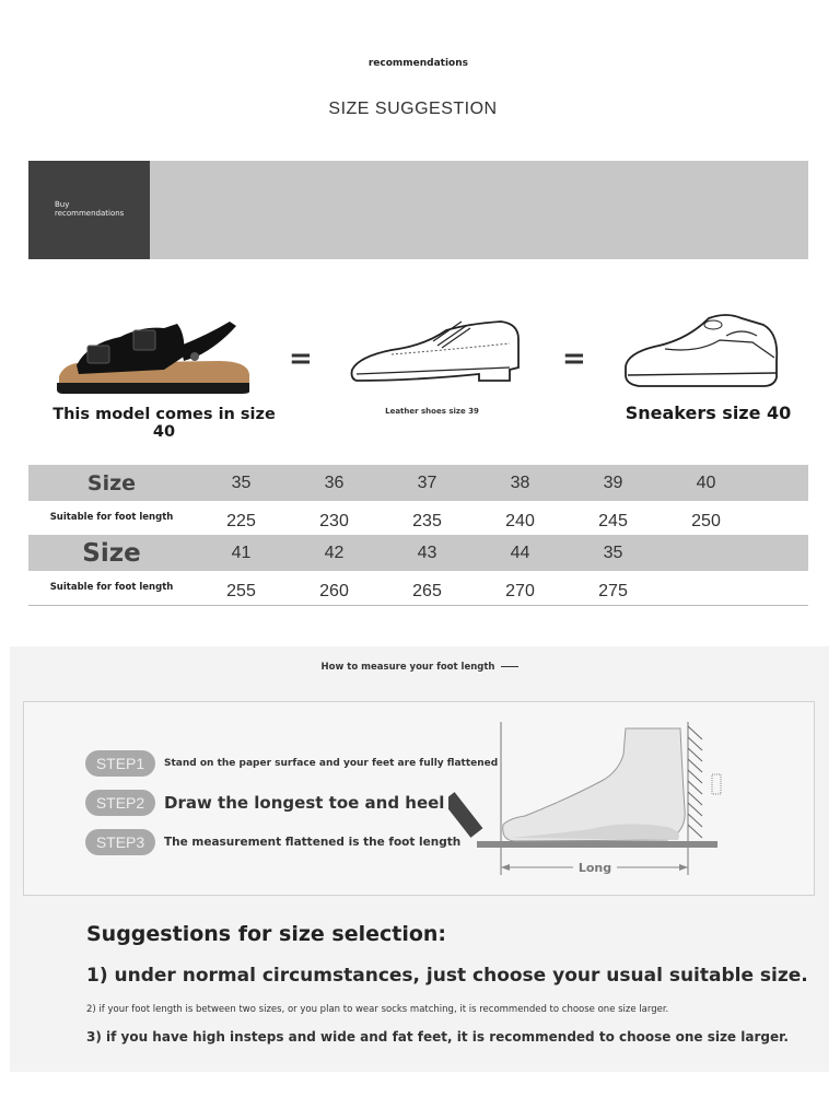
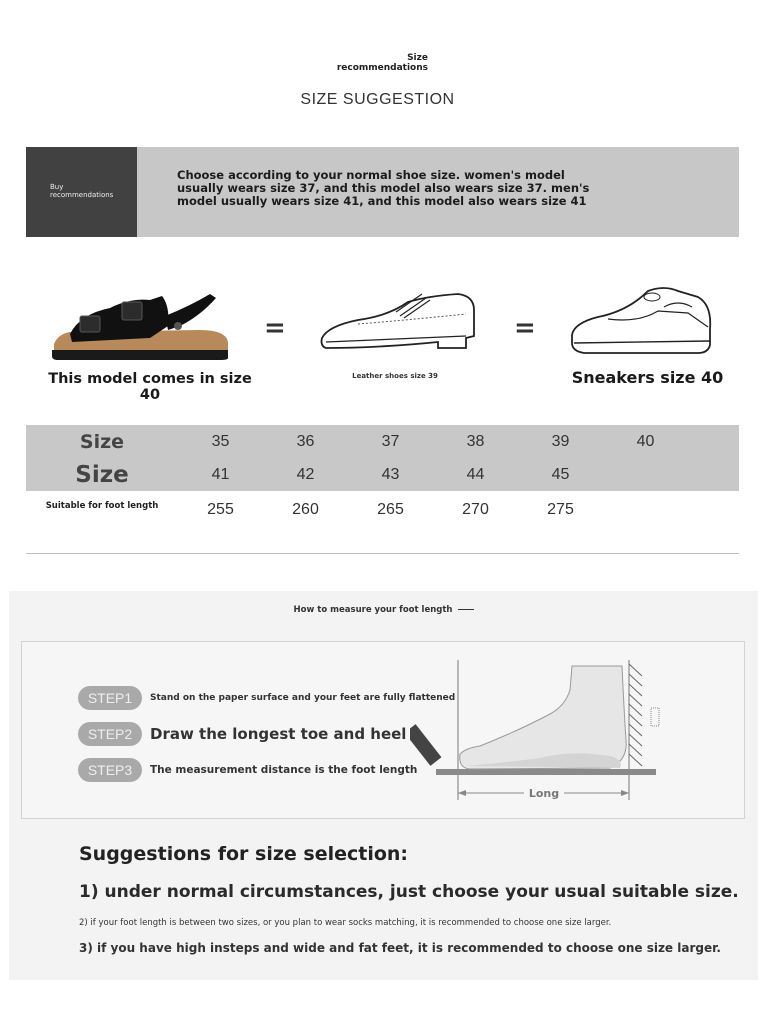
+ Size
  recommendations
  SIZE SUGGESTION
  Buy
  recommendations
+ Choose according to your normal shoe size. women's model usually wears size 37, and this model also wears size 37. men's model usually wears size 41, and this model also wears size 41
  This model comes in size 40
  =
  Leather shoes size 39
  =
  Sneakers size 40
  Size	35	36	37	38	39	40
- Suitable for foot length	225	230	235	240	245	250
- Size	41	42	43	44	35
+ Size	41	42	43	44	45
  Suitable for foot length	255	260	265	270	275
  How to measure your foot length
  STEP1
  Stand on the paper surface and your feet are fully flattened
  STEP2
  Draw the longest toe and heel
  STEP3
- The measurement flattened is the foot length
+ The measurement distance is the foot length
  Long
  Suggestions for size selection:
  1) under normal circumstances, just choose your usual suitable size.
  2) if your foot length is between two sizes, or you plan to wear socks matching, it is recommended to choose one size larger.
  3) if you have high insteps and wide and fat feet, it is recommended to choose one size larger.
